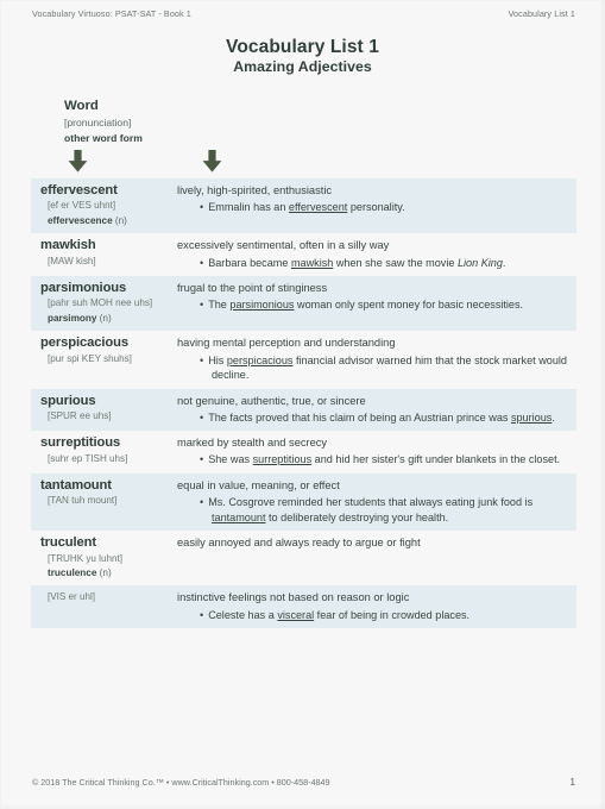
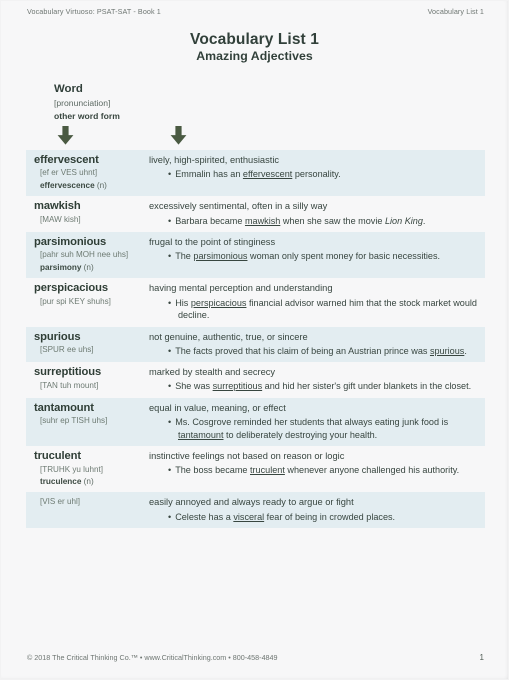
  Vocabulary Virtuoso: PSAT-SAT - Book 1
  Vocabulary List 1
  Vocabulary List 1
  Amazing Adjectives
  Word
  [pronunciation]
  other word form
  effervescent
  [ef er VES uhnt]
  effervescence (n)
  lively, high-spirited, enthusiastic
  • Emmalin has an effervescent personality.
  mawkish
  [MAW kish]
  excessively sentimental, often in a silly way
  • Barbara became mawkish when she saw the movie Lion King.
  parsimonious
  [pahr suh MOH nee uhs]
  parsimony (n)
  frugal to the point of stinginess
  • The parsimonious woman only spent money for basic necessities.
  perspicacious
  [pur spi KEY shuhs]
  having mental perception and understanding
  • His perspicacious financial advisor warned him that the stock market would decline.
  spurious
  [SPUR ee uhs]
  not genuine, authentic, true, or sincere
  • The facts proved that his claim of being an Austrian prince was spurious.
  surreptitious
- [suhr ep TISH uhs]
+ [TAN tuh mount]
  marked by stealth and secrecy
  • She was surreptitious and hid her sister's gift under blankets in the closet.
  tantamount
- [TAN tuh mount]
+ [suhr ep TISH uhs]
  equal in value, meaning, or effect
  • Ms. Cosgrove reminded her students that always eating junk food is tantamount to deliberately destroying your health.
  truculent
  [TRUHK yu luhnt]
  truculence (n)
- easily annoyed and always ready to argue or fight
+ instinctive feelings not based on reason or logic
+ • The boss became truculent whenever anyone challenged his authority.
  [VIS er uhl]
- instinctive feelings not based on reason or logic
+ easily annoyed and always ready to argue or fight
  • Celeste has a visceral fear of being in crowded places.
  © 2018 The Critical Thinking Co.™ • www.CriticalThinking.com • 800-458-4849
  1
